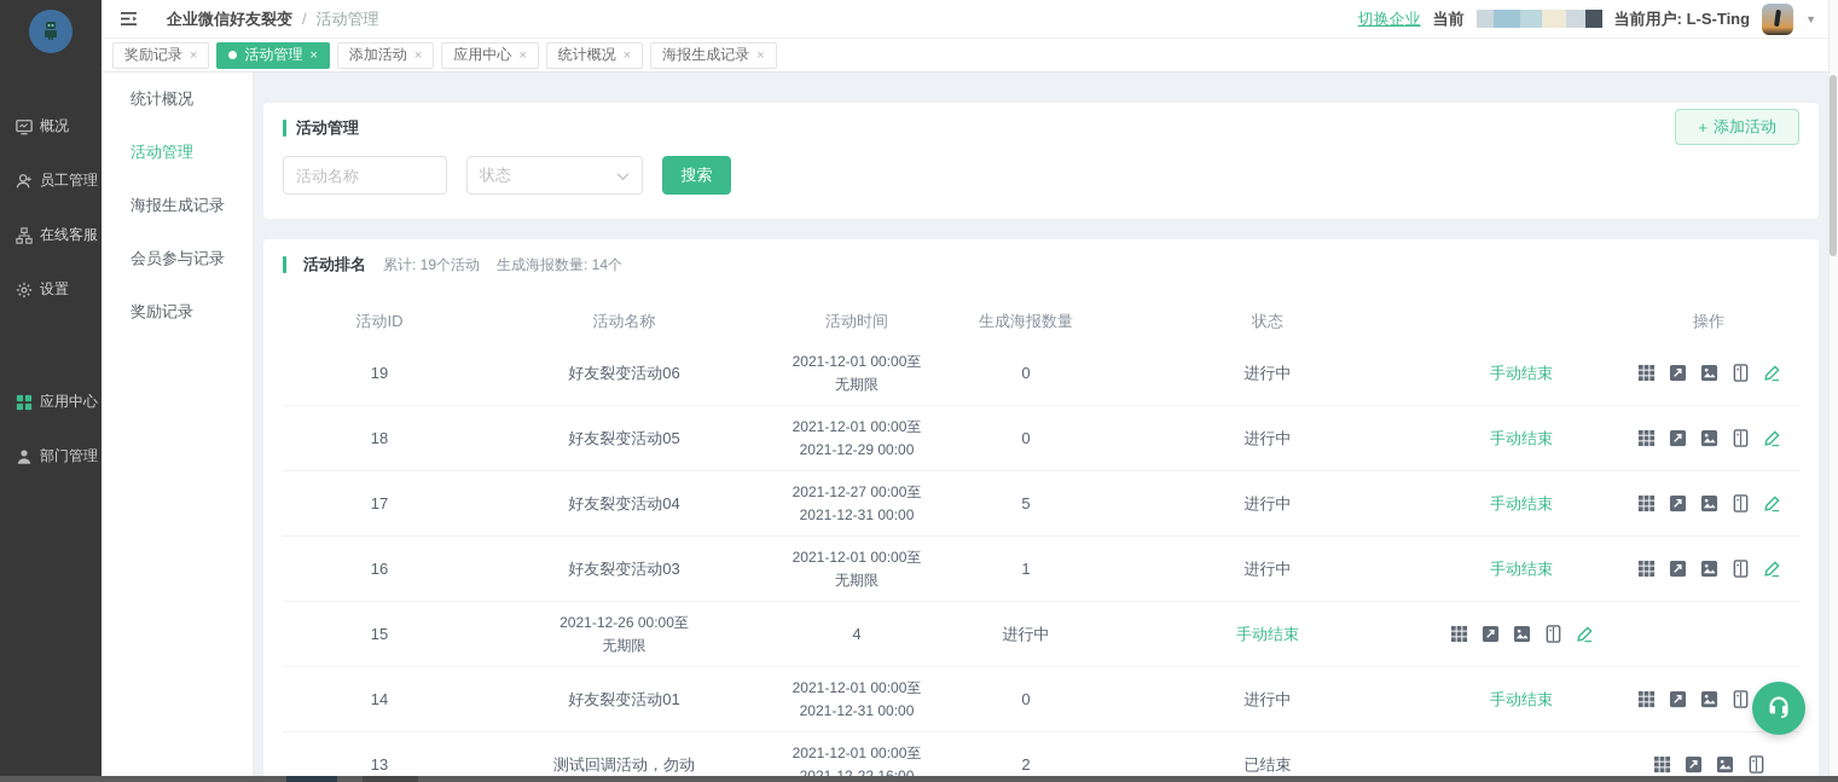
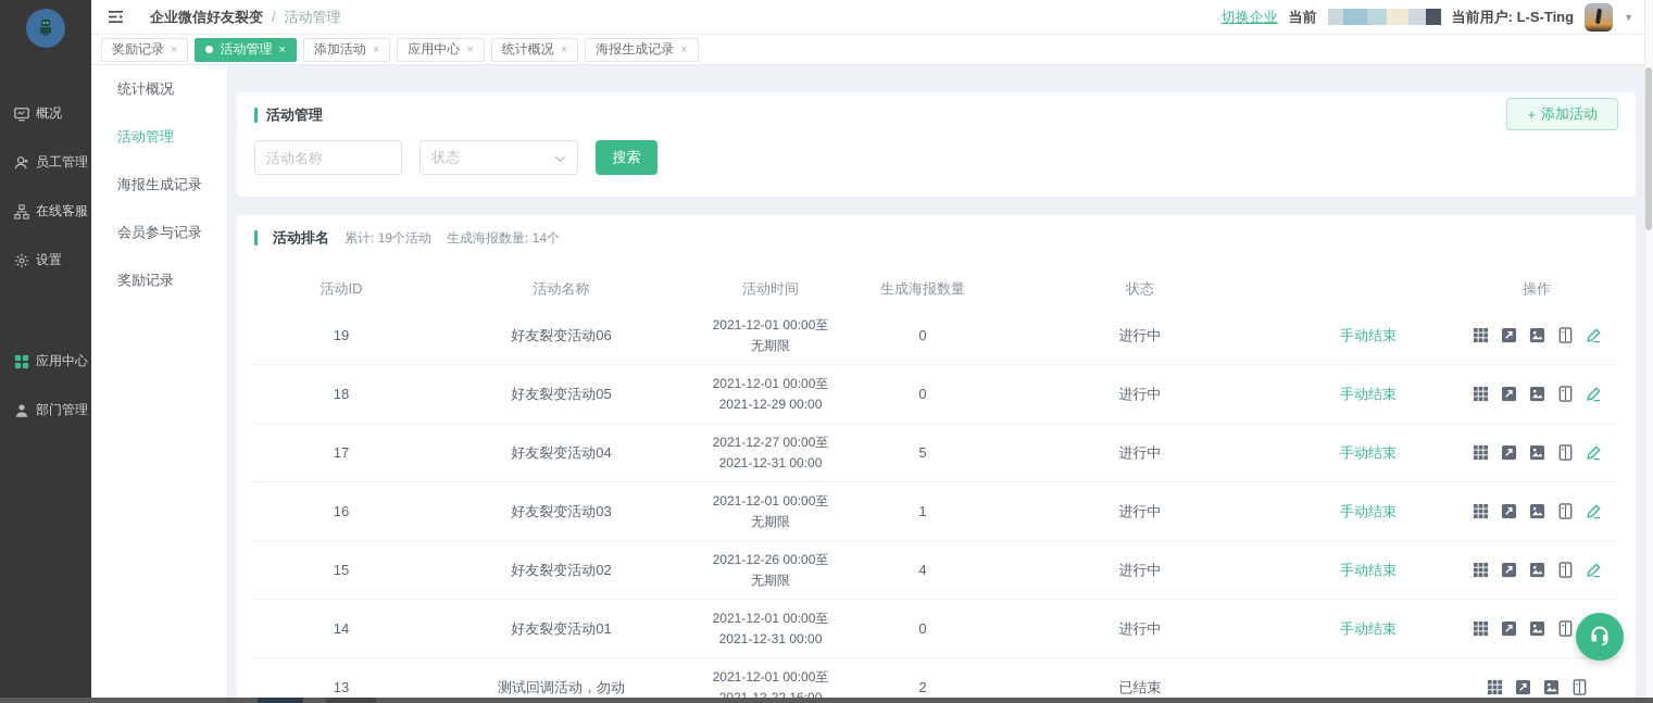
  概况
  员工管理
  在线客服
  设置
  应用中心
  部门管理
  企业微信好友裂变
  /
  活动管理
  切换企业
  当前
  当前用户: L-S-Ting
  ▼
  奖励记录
  ×
  活动管理
  ×
  添加活动
  ×
  应用中心
  ×
  统计概况
  ×
  海报生成记录
  ×
  统计概况
  活动管理
  海报生成记录
  会员参与记录
  奖励记录
  活动管理
  活动名称
  状态
  搜索
  +
  添加活动
  活动排名
  累计: 19个活动
  生成海报数量: 14个
  活动ID
  活动名称
  活动时间
  生成海报数量
  状态
  操作
  19
  好友裂变活动06
  2021-12-01 00:00至
  无期限
  0
  进行中
  手动结束
  18
  好友裂变活动05
  2021-12-01 00:00至
  2021-12-29 00:00
  0
  进行中
  手动结束
  17
  好友裂变活动04
  2021-12-27 00:00至
  2021-12-31 00:00
  5
  进行中
  手动结束
  16
  好友裂变活动03
  2021-12-01 00:00至
  无期限
  1
  进行中
  手动结束
  15
+ 好友裂变活动02
  2021-12-26 00:00至
  无期限
  4
  进行中
  手动结束
  14
  好友裂变活动01
  2021-12-01 00:00至
  2021-12-31 00:00
  0
  进行中
  手动结束
  13
  测试回调活动，勿动
  2021-12-01 00:00至
  2
  已结束
